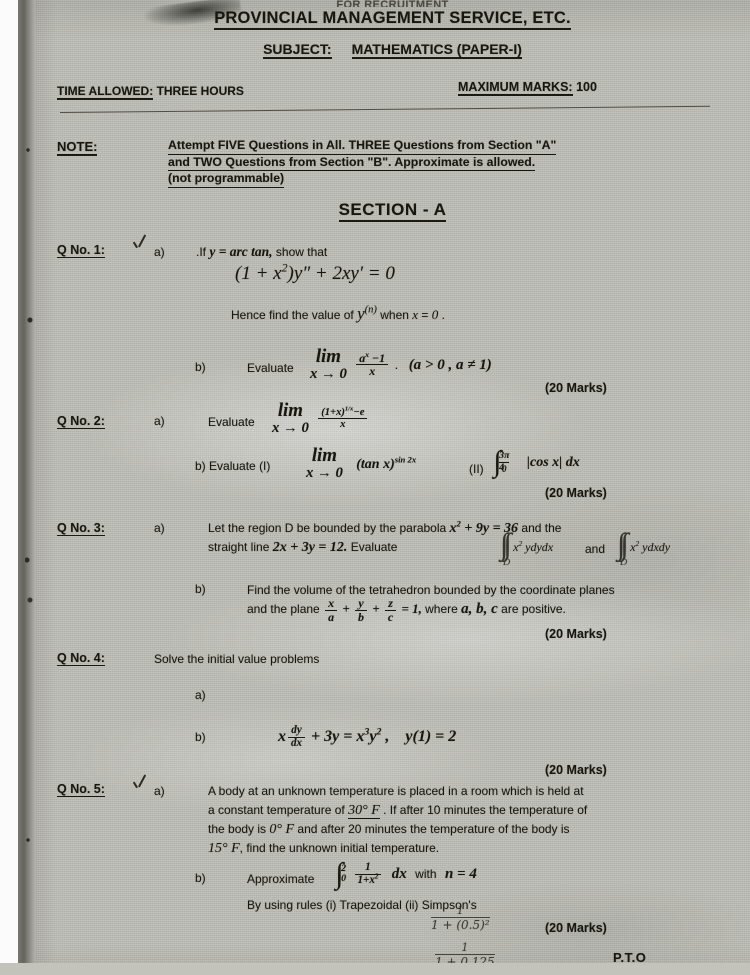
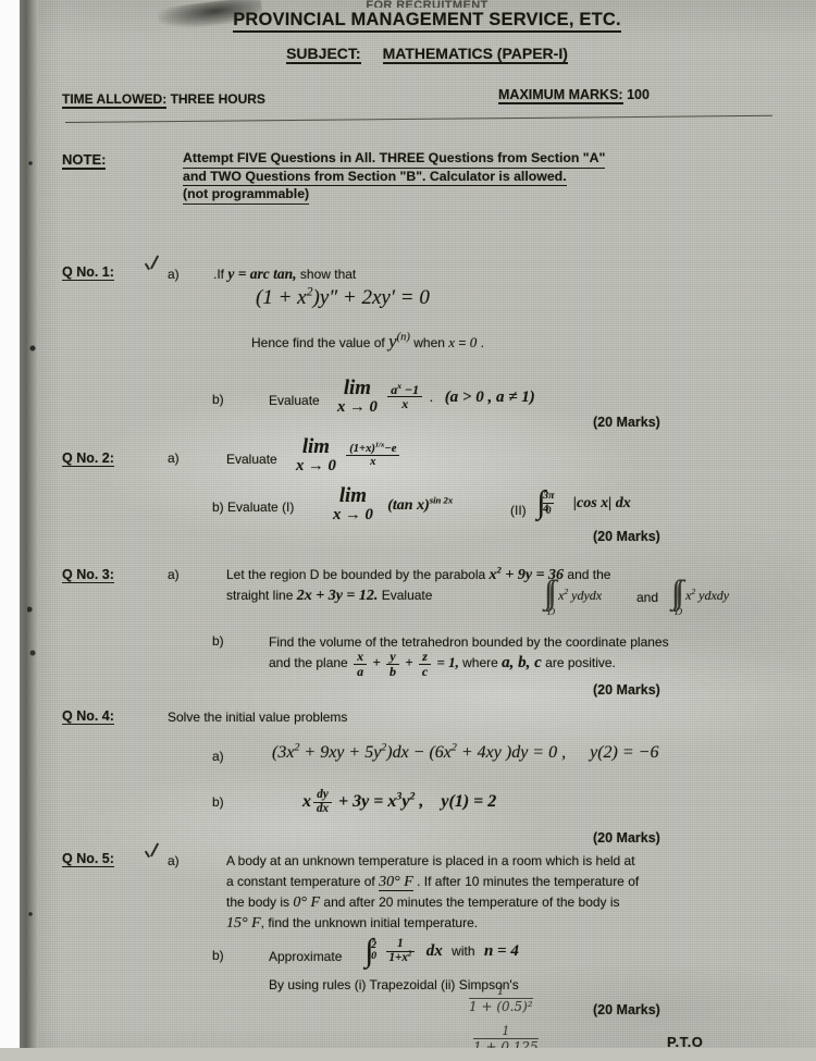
  FOR RECRUITMENT
  PROVINCIAL MANAGEMENT SERVICE, ETC.
  SUBJECT: MATHEMATICS (PAPER-I)
  TIME ALLOWED: THREE HOURS
  MAXIMUM MARKS: 100
  NOTE:
  Attempt FIVE Questions in All. THREE Questions from Section "A"
- and TWO Questions from Section "B". Approximate is allowed.
+ and TWO Questions from Section "B". Calculator is allowed.
  (not programmable)
- SECTION - A
  Q No. 1:
  a)
  .If y = arc tan, show that
  (1 + x2)y″ + 2xy′ = 0
  Hence find the value of y(n) when x = 0 .
  b)
  Evaluate
  lim
  x → 0
  ax −1
  x
  . (a > 0 , a ≠ 1)
  (20 Marks)
  Q No. 2:
  a)
  Evaluate
  lim
  x → 0
  (1+x) −e
  x
  b) Evaluate (I)
  lim
  x → 0
  (tan x)sin 2x
  (II)
  ∫
  3π
  4
  0 |cos x| dx
  (20 Marks)
  Q No. 3:
  a)
  Let the region D be bounded by the parabola x2 + 9y = 36 and the
  straight line 2x + 3y = 12. Evaluate
  ∫∫
  D
  x2 ydydx
  and
  ∫∫
  D
  x2 ydxdy
  b)
  Find the volume of the tetrahedron bounded by the coordinate planes
  and the plane
  x
  a
  +
  y
  b
  +
  z
  c
  = 1, where a, b, c are positive.
  (20 Marks)
  Q No. 4:
  Solve the initial value problems
  a)
+ (3x2 + 9xy + 5y2)dx − (6x2 + 4xy )dy = 0 , y(2) = −6
  b)
  x
  dy
  dx
  + 3y = x3y2 , y(1) = 2
  (20 Marks)
  Q No. 5:
  a)
  A body at an unknown temperature is placed in a room which is held at
  a constant temperature of 30° F . If after 10 minutes the temperature of
  the body is 0° F and after 20 minutes the temperature of the body is
  15° F, find the unknown initial temperature.
  b)
  Approximate
  ∫
  2
  0
  1
  1+x
  dx with n = 4
  By using rules (i) Trapezoidal (ii) Simpson's
  1
  1 + (0.5)²
  1
  (20 Marks)
  P.T.O
